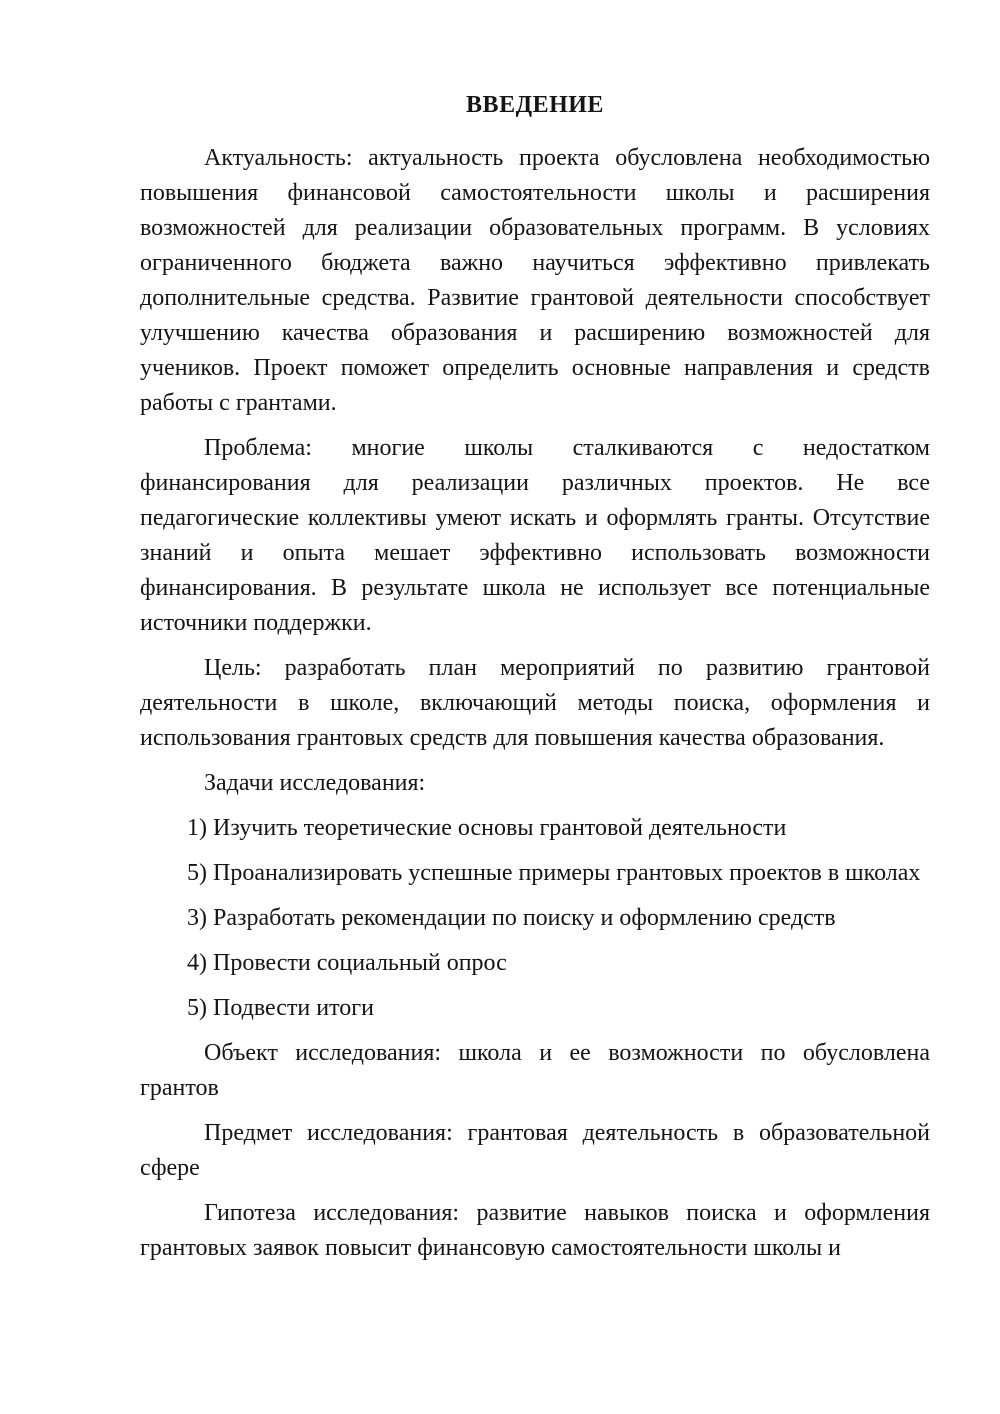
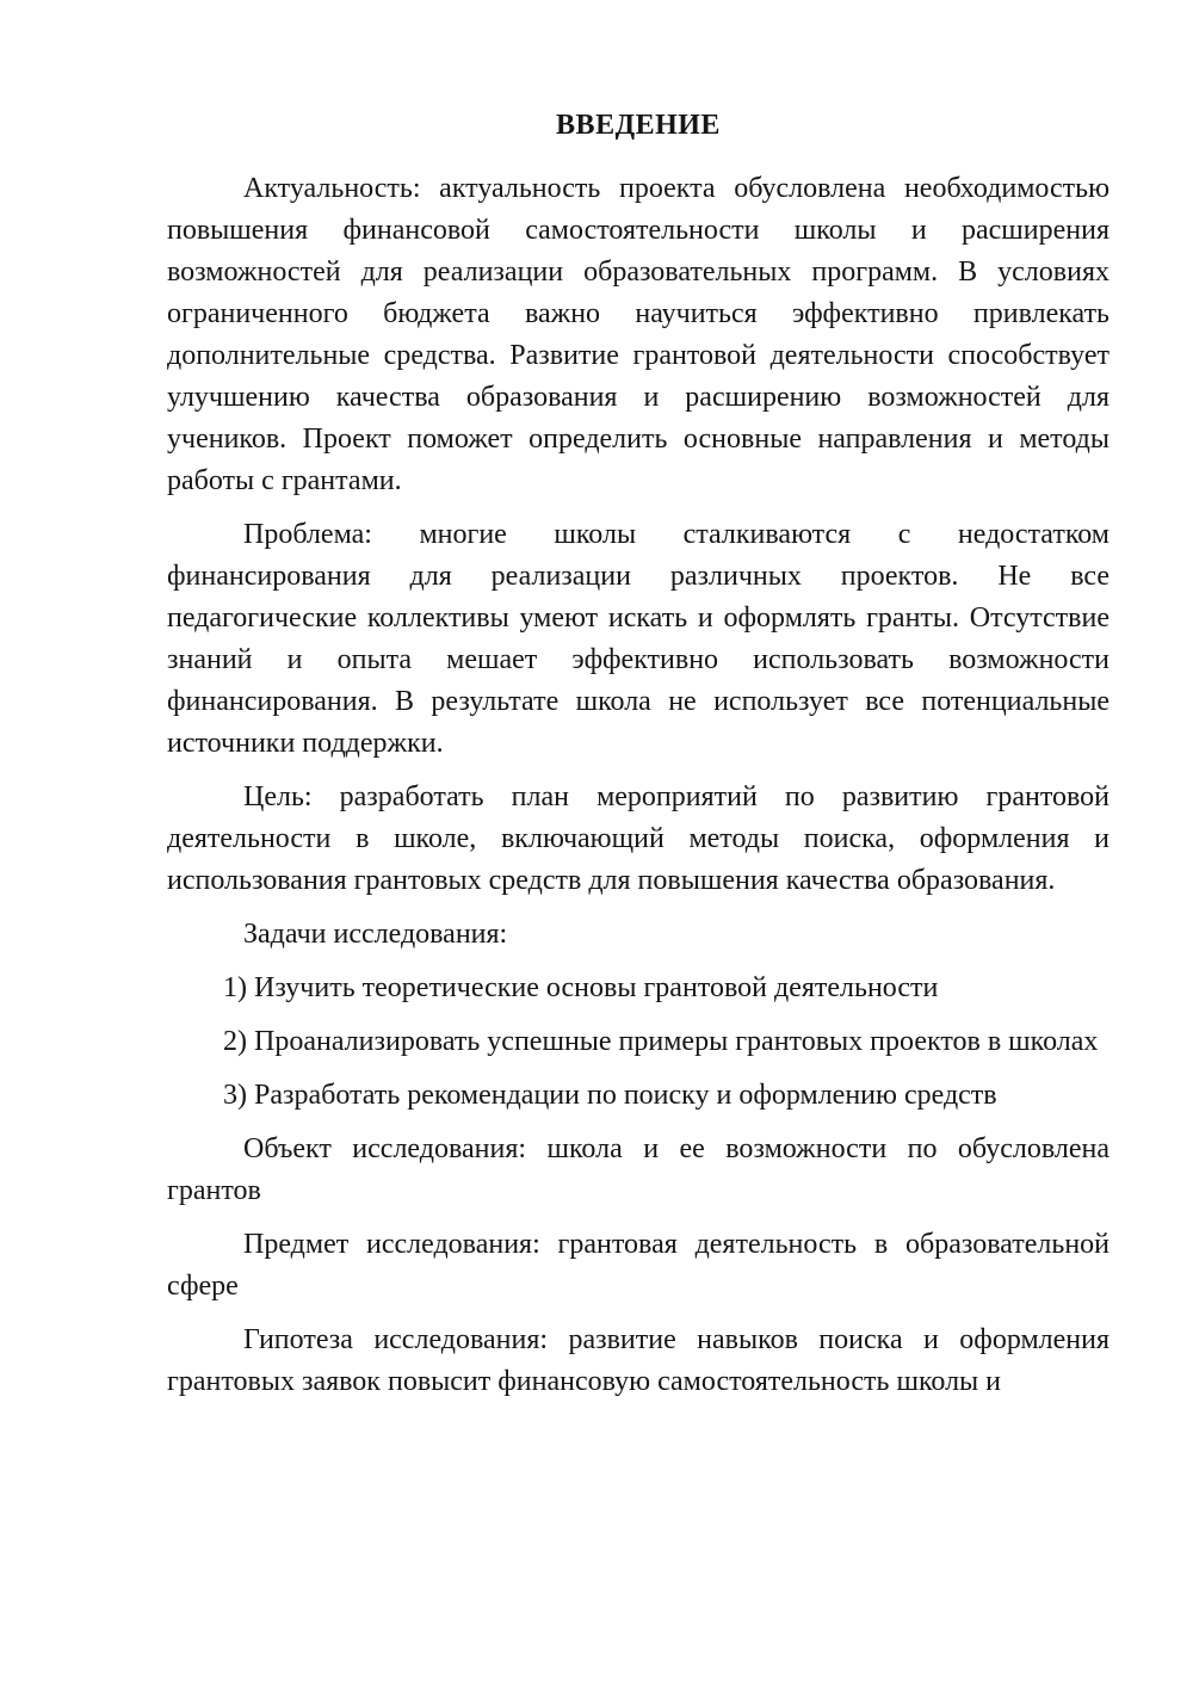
  ВВЕДЕНИЕ
- Актуальность: актуальность проекта обусловлена необходимостью повышения финансовой самостоятельности школы и расширения возможностей для реализации образовательных программ. В условиях ограниченного бюджета важно научиться эффективно привлекать дополнительные средства. Развитие грантовой деятельности способствует улучшению качества образования и расширению возможностей для учеников. Проект поможет определить основные направления и средств работы с грантами.
+ Актуальность: актуальность проекта обусловлена необходимостью повышения финансовой самостоятельности школы и расширения возможностей для реализации образовательных программ. В условиях ограниченного бюджета важно научиться эффективно привлекать дополнительные средства. Развитие грантовой деятельности способствует улучшению качества образования и расширению возможностей для учеников. Проект поможет определить основные направления и методы работы с грантами.
  Проблема: многие школы сталкиваются с недостатком финансирования для реализации различных проектов. Не все педагогические коллективы умеют искать и оформлять гранты. Отсутствие знаний и опыта мешает эффективно использовать возможности финансирования. В результате школа не использует все потенциальные источники поддержки.
  Цель: разработать план мероприятий по развитию грантовой деятельности в школе, включающий методы поиска, оформления и использования грантовых средств для повышения качества образования.
  Задачи исследования:
  1) Изучить теоретические основы грантовой деятельности
- 5) Проанализировать успешные примеры грантовых проектов в школах
+ 2) Проанализировать успешные примеры грантовых проектов в школах
  3) Разработать рекомендации по поиску и оформлению средств
- 4) Провести социальный опрос
- 5) Подвести итоги
  Объект исследования: школа и ее возможности по обусловлена грантов
  Предмет исследования: грантовая деятельность в образовательной сфере
- Гипотеза исследования: развитие навыков поиска и оформления грантовых заявок повысит финансовую самостоятельности школы и
+ Гипотеза исследования: развитие навыков поиска и оформления грантовых заявок повысит финансовую самостоятельность школы и
